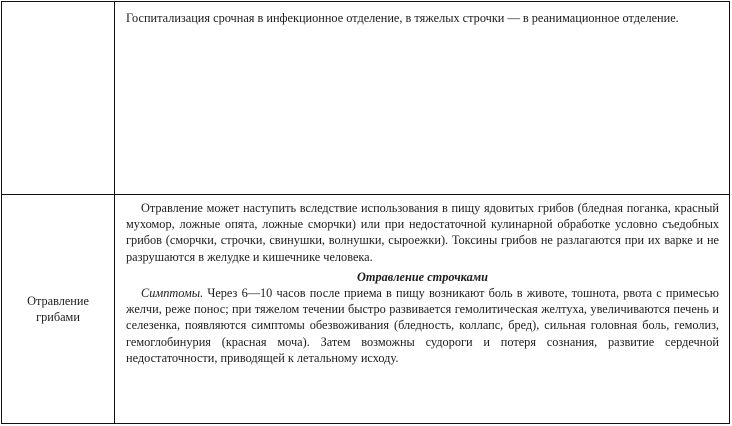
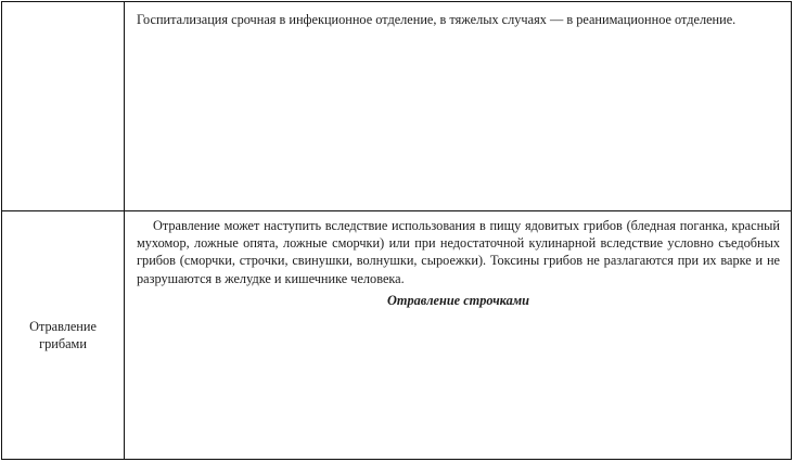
- Госпитализация срочная в инфекционное отделение, в тяжелых строчки — в реанимационное отделение.
+ Госпитализация срочная в инфекционное отделение, в тяжелых случаях — в реанимационное отделение.
  Отравление грибами
- Отравление может наступить вследствие использования в пищу ядовитых грибов (бледная поганка, красный мухомор, ложные опята, ложные сморчки) или при недостаточной кулинарной обработке условно съедобных грибов (сморчки, строчки, свинушки, волнушки, сыроежки). Токсины грибов не разлагаются при их варке и не разрушаются в желудке и кишечнике человека.
+ Отравление может наступить вследствие использования в пищу ядовитых грибов (бледная поганка, красный мухомор, ложные опята, ложные сморчки) или при недостаточной кулинарной вследствие условно съедобных грибов (сморчки, строчки, свинушки, волнушки, сыроежки). Токсины грибов не разлагаются при их варке и не разрушаются в желудке и кишечнике человека.
  Отравление строчками
- Симптомы. Через 6—10 часов после приема в пищу возникают боль в животе, тошнота, рвота с примесью желчи, реже понос; при тяжелом течении быстро развивается гемолитическая желтуха, увеличиваются печень и селезенка, появляются симптомы обезвоживания (бледность, коллапс, бред), сильная головная боль, гемолиз, гемоглобинурия (красная моча). Затем возможны судороги и потеря сознания, развитие сердечной недостаточности, приводящей к летальному исходу.
